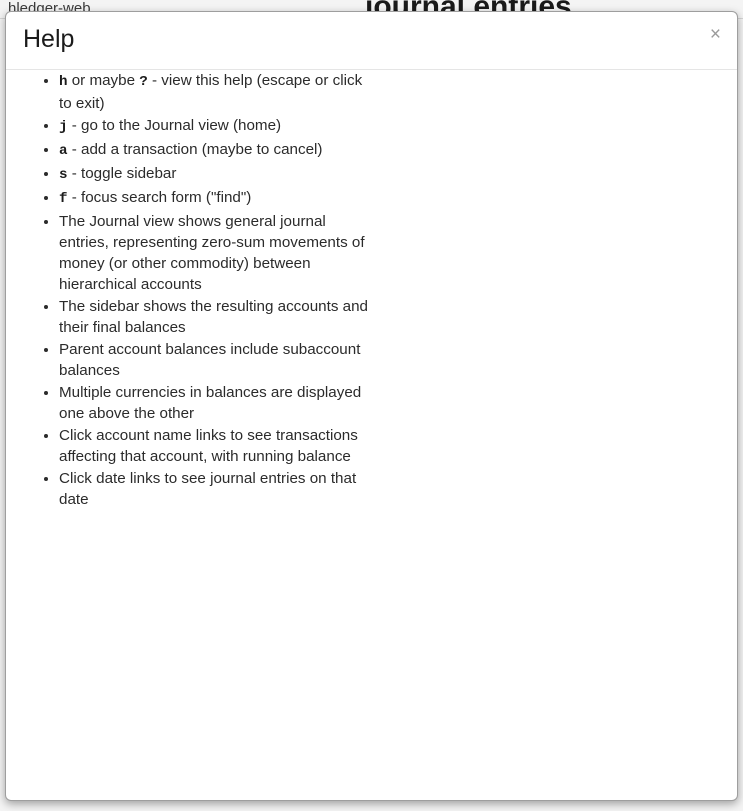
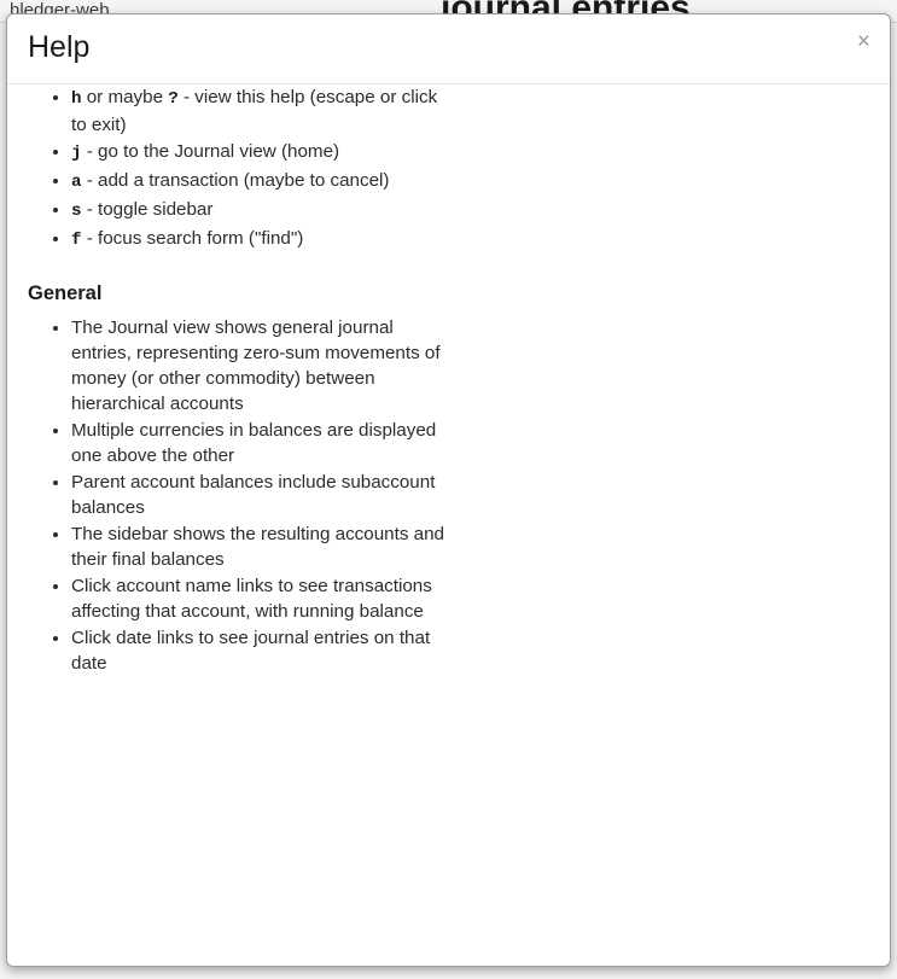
  hledger-web
  ...journal entries...
  Help
  ×
  h or maybe ? - view this help (escape or click to exit)
  j - go to the Journal view (home)
  a - add a transaction (maybe to cancel)
  s - toggle sidebar
  f - focus search form ("find")
+ General
  The Journal view shows general journal entries, representing zero-sum movements of money (or other commodity) between hierarchical accounts
- The sidebar shows the resulting accounts and their final balances
+ Multiple currencies in balances are displayed one above the other
  Parent account balances include subaccount balances
- Multiple currencies in balances are displayed one above the other
+ The sidebar shows the resulting accounts and their final balances
  Click account name links to see transactions affecting that account, with running balance
  Click date links to see journal entries on that date
